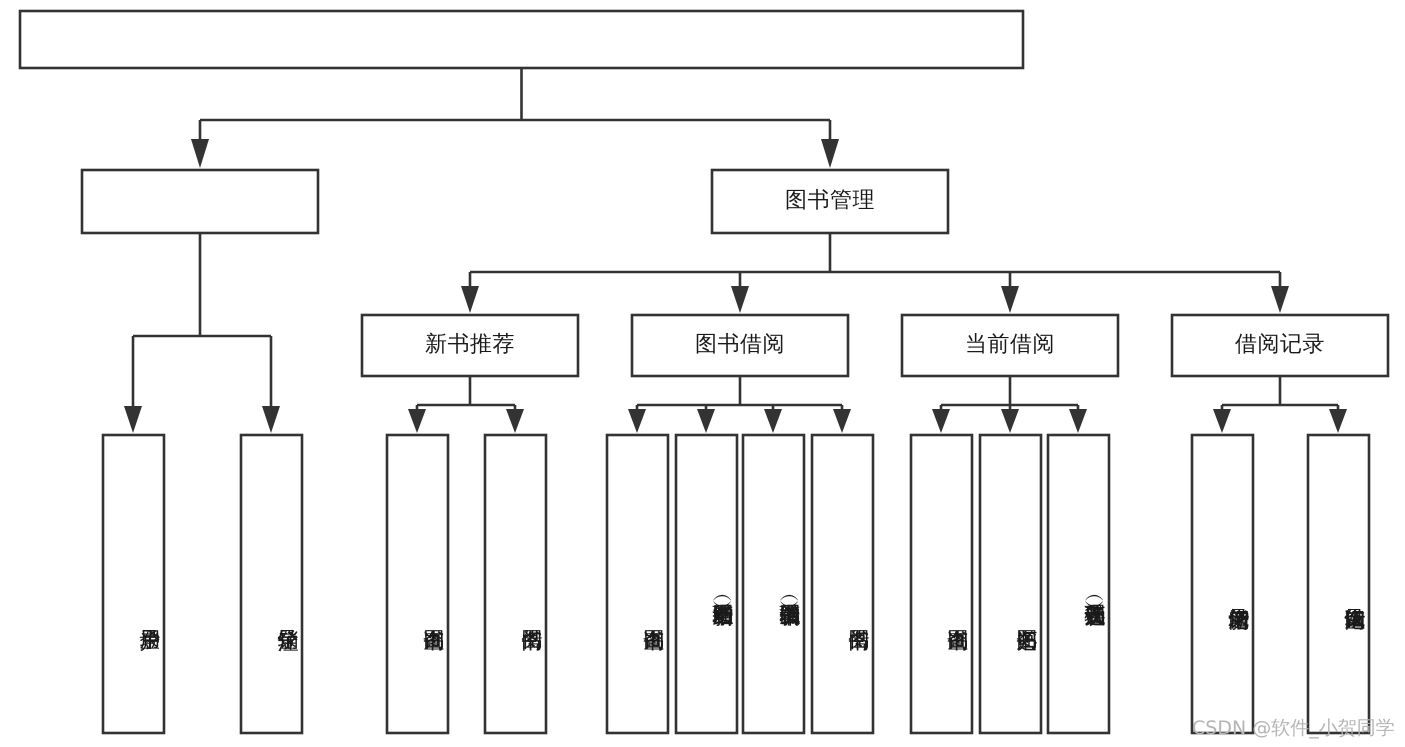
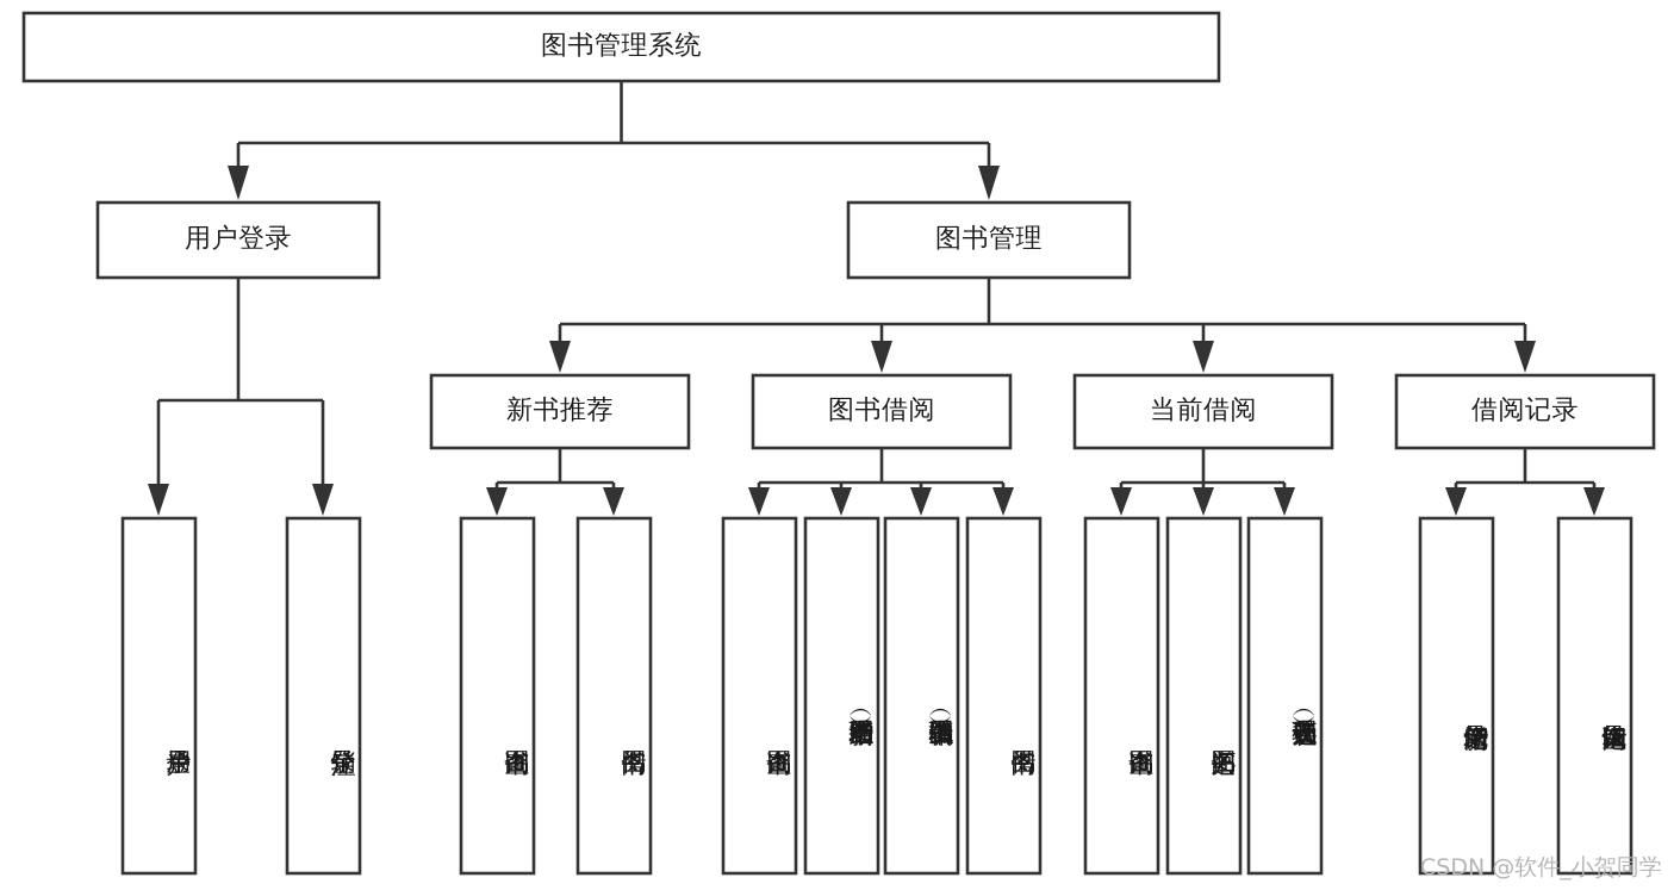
+ 图书管理系统
+ 用户登录
  图书管理
  新书推荐
  图书借阅
  当前借阅
  借阅记录
  CSDN @软件_小贺同学
